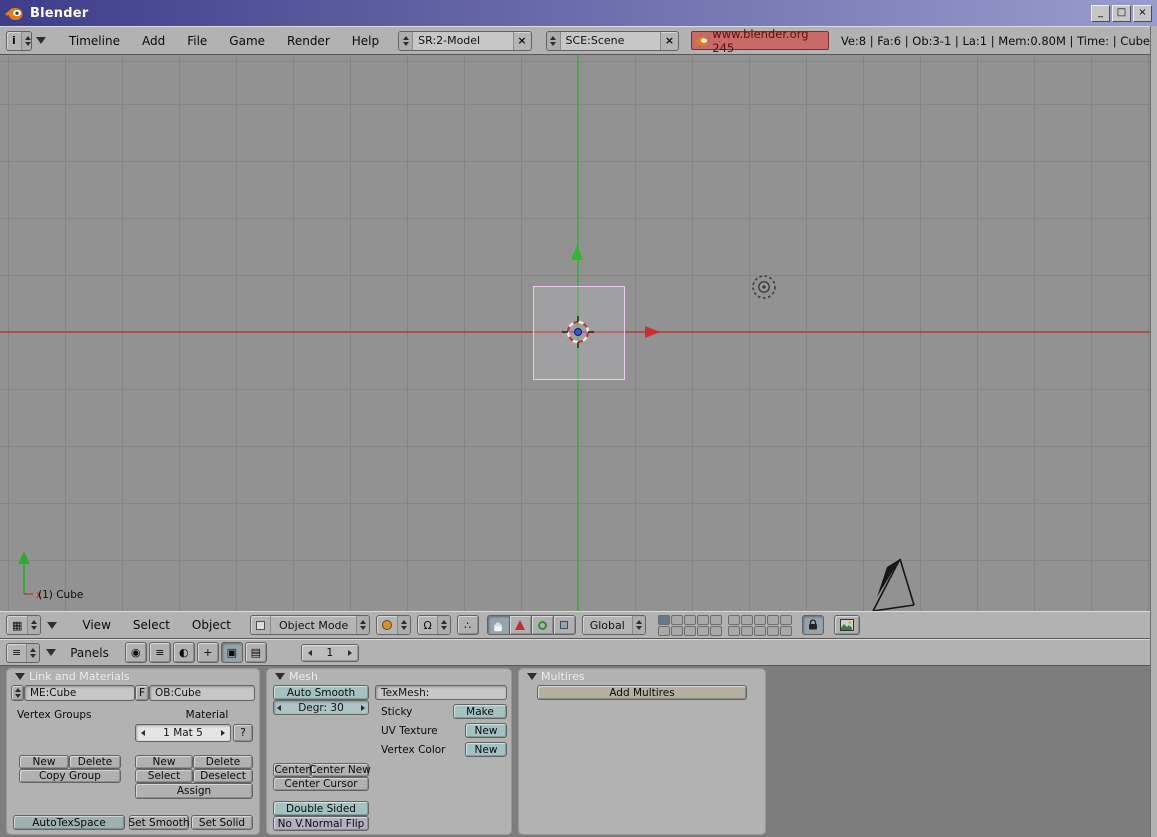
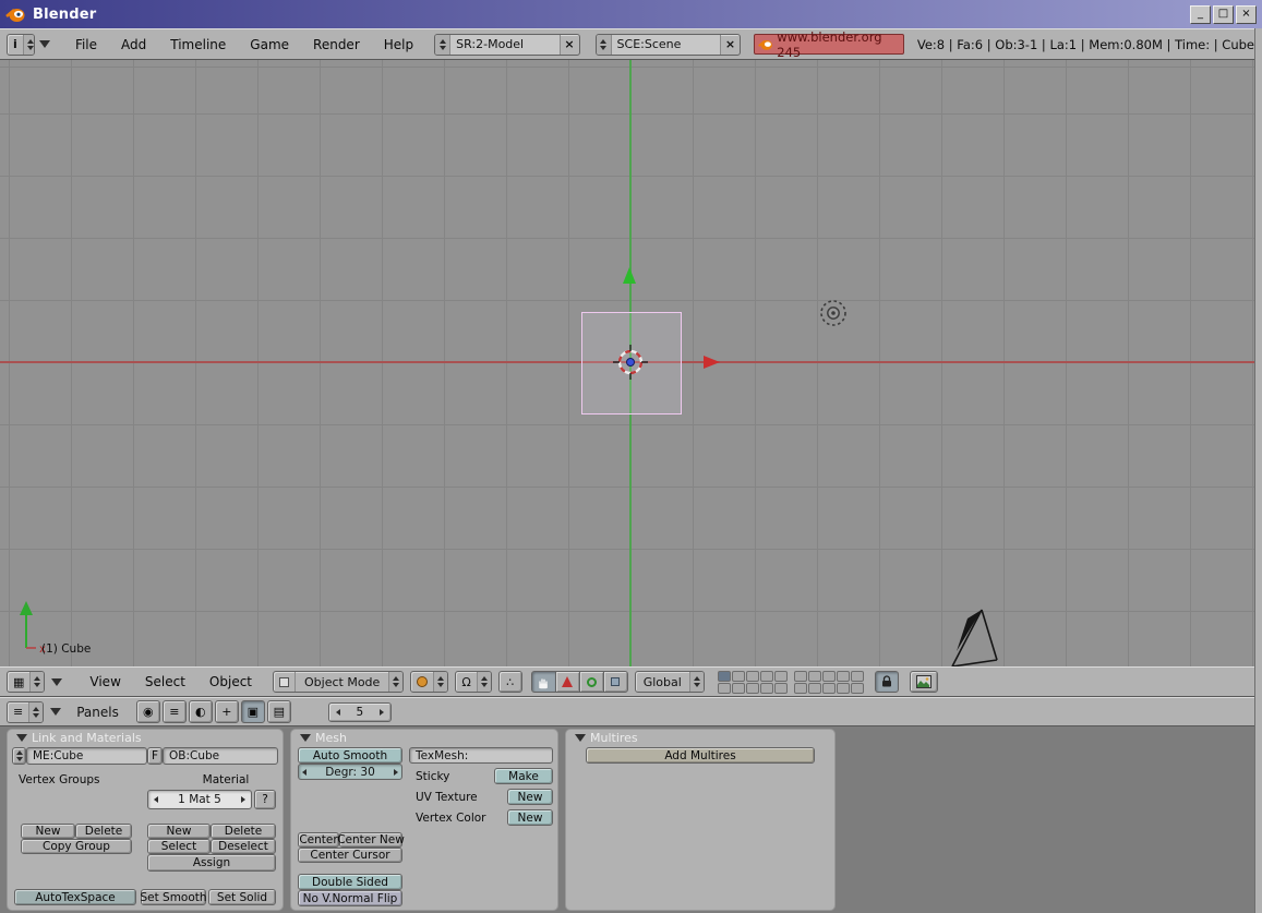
  Blender
  _
  □
  ×
  i
- Timeline
+ File
  Add
- File
+ Timeline
  Game
  Render
  Help
  SR:2-Model
  ×
  SCE:Scene
  ×
  www.blender.org 245
  Ve:8 | Fa:6 | Ob:3-1 | La:1 | Mem:0.80M | Time: | Cube
  x
  (1) Cube
  ▦
  View
  Select
  Object
  Object Mode
  Ω
  ∴
  Global
  ≡
  Panels
  ◉
  ≡
  ◐
  +
  ▣
  ▤
- 1
+ 5
  Link and Materials
  ME:Cube
  F
  OB:Cube
  Vertex Groups
  Material
  1 Mat 5
  ?
  New
  Delete
  New
  Delete
  Copy Group
  Select
  Deselect
  Assign
  AutoTexSpace
  Set Smooth
  Set Solid
  Mesh
  Auto Smooth
  Degr: 30
  TexMesh:
  Sticky
  Make
  UV Texture
  New
  Vertex Color
  New
  Center
  Center New
  Center Cursor
  Double Sided
  No V.Normal Flip
  Multires
  Add Multires
